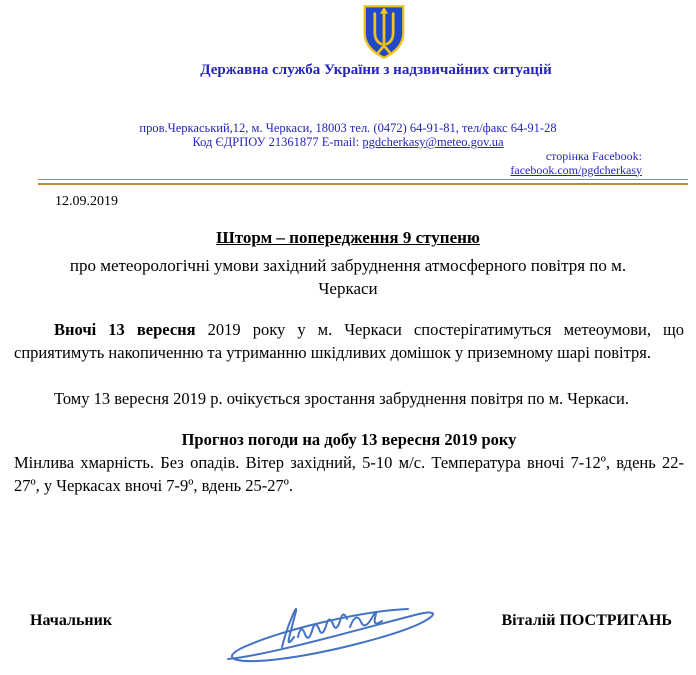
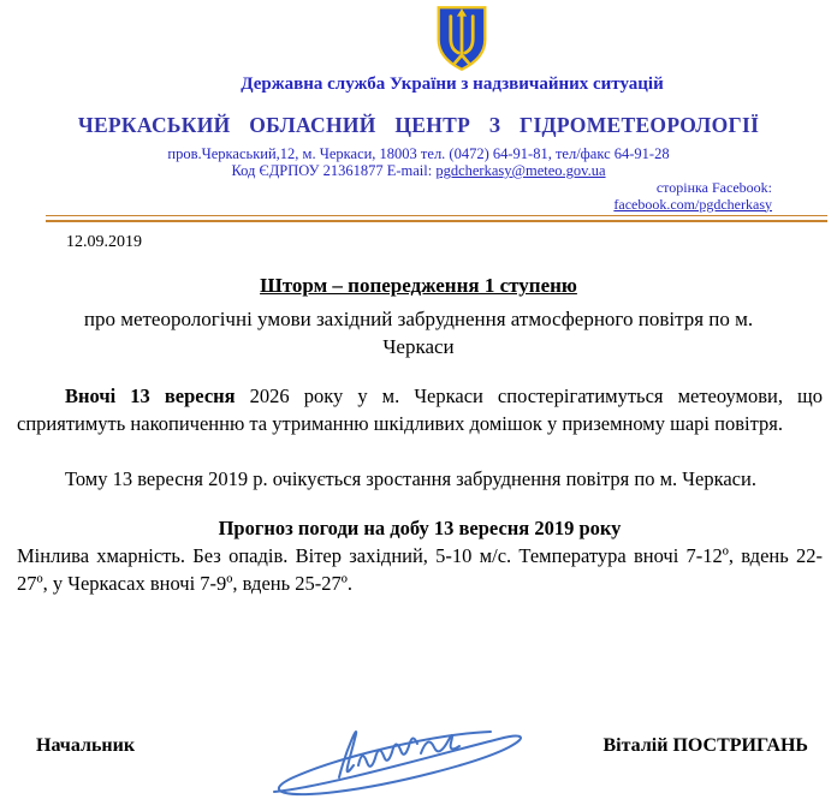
  Державна служба України з надзвичайних ситуацій
+ ЧЕРКАСЬКИЙ ОБЛАСНИЙ ЦЕНТР З ГІДРОМЕТЕОРОЛОГІЇ
  пров.Черкаський,12, м. Черкаси, 18003 тел. (0472) 64-91-81, тел/факс 64-91-28
  Код ЄДРПОУ 21361877 E-mail: pgdcherkasy@meteo.gov.ua
  сторінка Facebook:
  facebook.com/pgdcherkasy
  12.09.2019
- Шторм – попередження 9 ступеню
+ Шторм – попередження 1 ступеню
  про метеорологічні умови західний забруднення атмосферного повітря по м. Черкаси
- Вночі 13 вересня 2019 року у м. Черкаси спостерігатимуться метеоумови, що сприятимуть накопиченню та утриманню шкідливих домішок у приземному шарі повітря.
+ Вночі 13 вересня 2026 року у м. Черкаси спостерігатимуться метеоумови, що сприятимуть накопиченню та утриманню шкідливих домішок у приземному шарі повітря.
  Тому 13 вересня 2019 р. очікується зростання забруднення повітря по м. Черкаси.
  Прогноз погоди на добу 13 вересня 2019 року
  Мінлива хмарність. Без опадів. Вітер західний, 5-10 м/с. Температура вночі 7-12º, вдень 22-27º, у Черкасах вночі 7-9º, вдень 25-27º.
  Начальник
  Віталій ПОСТРИГАНЬ
